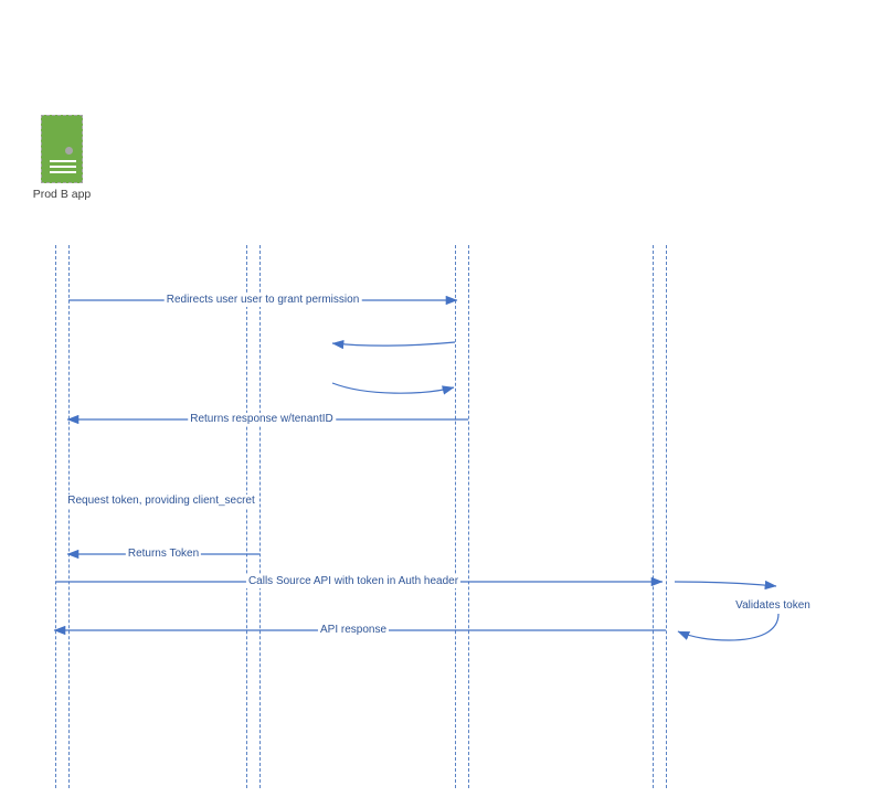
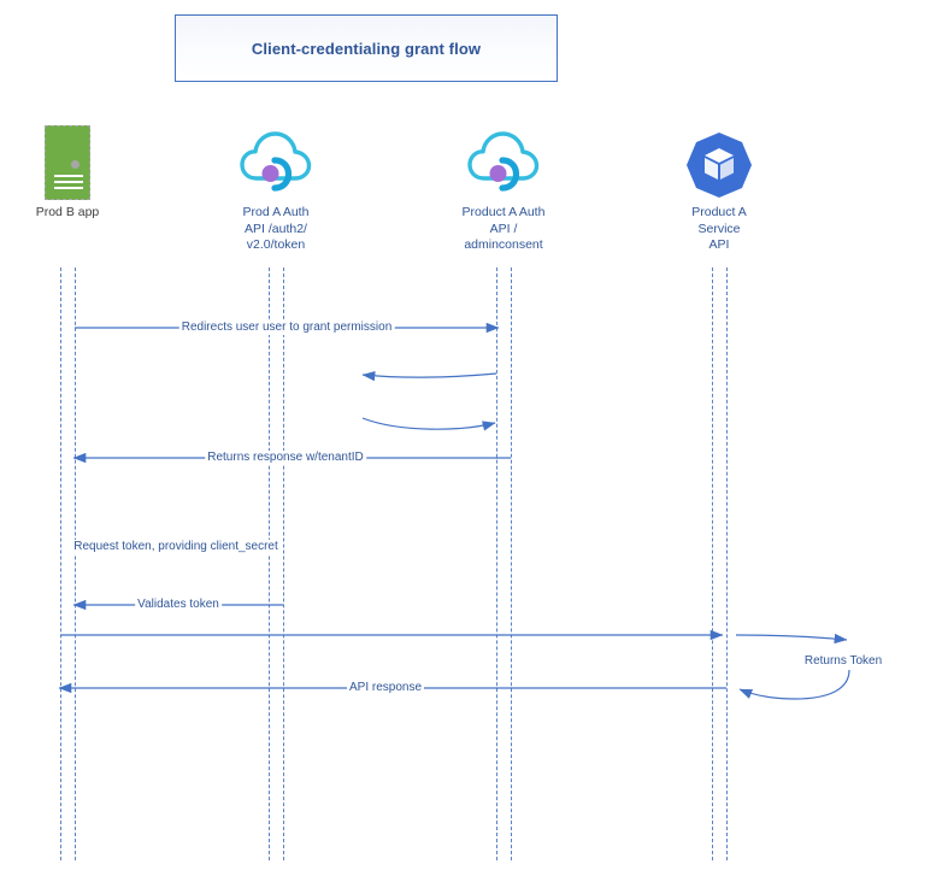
+ Client-credentialing grant flow
  Prod B app
+ Prod A Auth
+ API /auth2/
+ v2.0/token
+ Product A Auth
+ API /
+ adminconsent
+ Product A
+ Service
+ API
  Redirects user user to grant permission
  Returns response w/tenantID
  Request token, providing client_secret
- Returns Token
+ Validates token
- Calls Source API with token in Auth header
- Validates token
+ Returns Token
  API response
